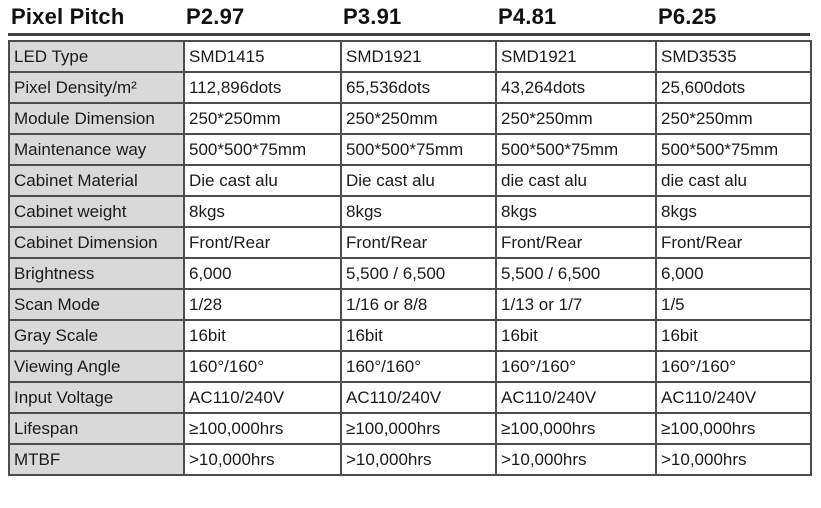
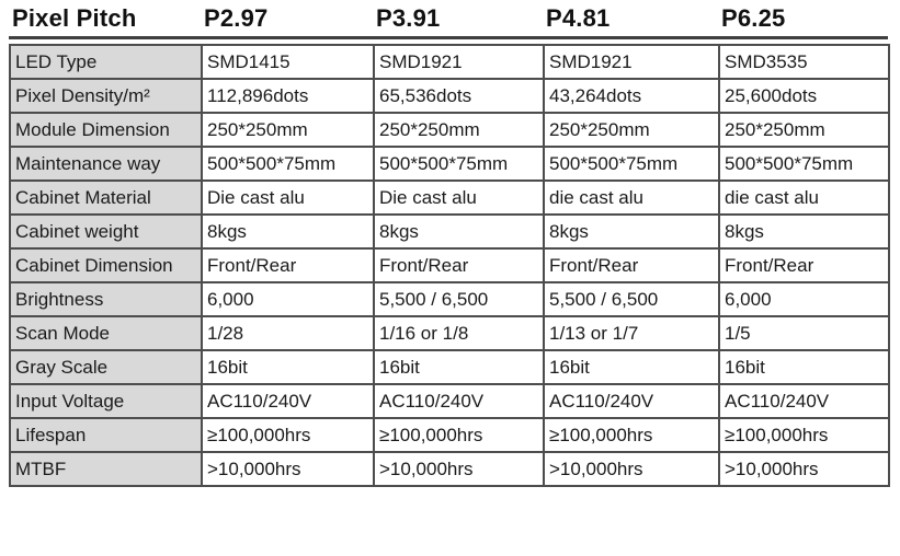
  Pixel Pitch
  P2.97
  P3.91
  P4.81
  P6.25
  LED Type	SMD1415	SMD1921	SMD1921	SMD3535
  Pixel Density/m²	112,896dots	65,536dots	43,264dots	25,600dots
  Module Dimension	250*250mm	250*250mm	250*250mm	250*250mm
  Maintenance way	500*500*75mm	500*500*75mm	500*500*75mm	500*500*75mm
  Cabinet Material	Die cast alu	Die cast alu	die cast alu	die cast alu
  Cabinet weight	8kgs	8kgs	8kgs	8kgs
  Cabinet Dimension	Front/Rear	Front/Rear	Front/Rear	Front/Rear
  Brightness	6,000	5,500 / 6,500	5,500 / 6,500	6,000
- Scan Mode	1/28	1/16 or 8/8	1/13 or 1/7	1/5
+ Scan Mode	1/28	1/16 or 1/8	1/13 or 1/7	1/5
  Gray Scale	16bit	16bit	16bit	16bit
- Viewing Angle	160°/160°	160°/160°	160°/160°	160°/160°
  Input Voltage	AC110/240V	AC110/240V	AC110/240V	AC110/240V
  Lifespan	≥100,000hrs	≥100,000hrs	≥100,000hrs	≥100,000hrs
  MTBF	>10,000hrs	>10,000hrs	>10,000hrs	>10,000hrs
